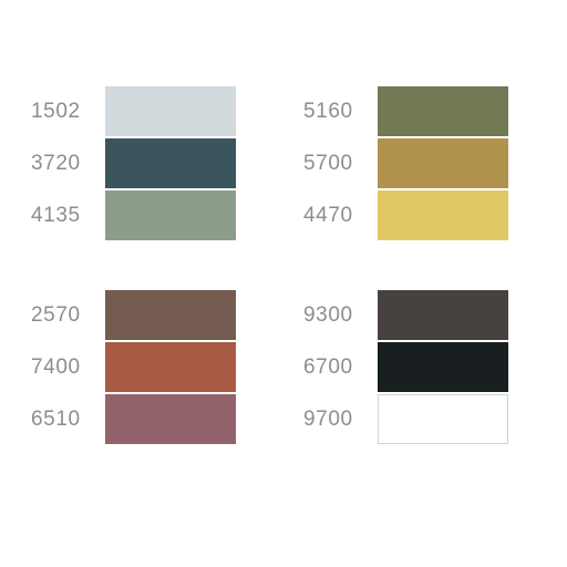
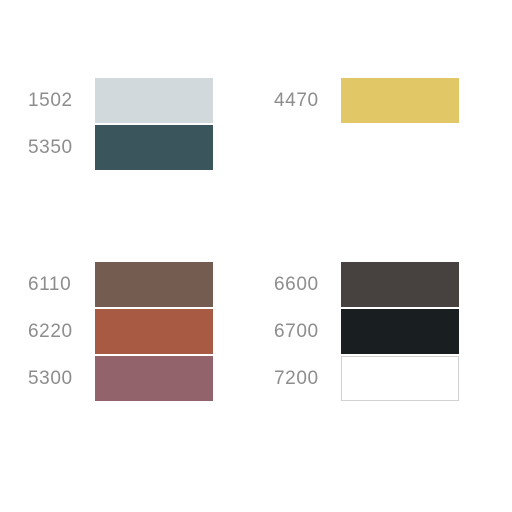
  1502
- 3720
+ 5350
- 4135
- 5160
- 5700
  4470
- 2570
+ 6110
- 7400
+ 6220
- 6510
+ 5300
- 9300
+ 6600
  6700
- 9700
+ 7200
